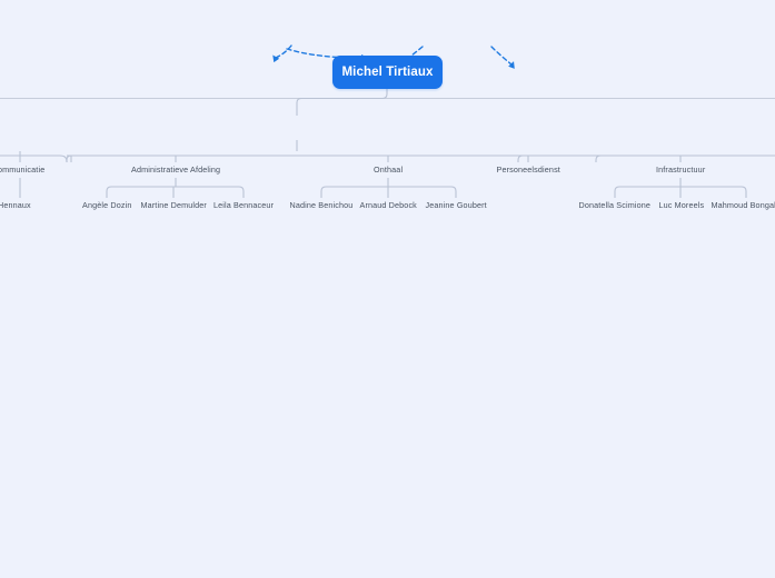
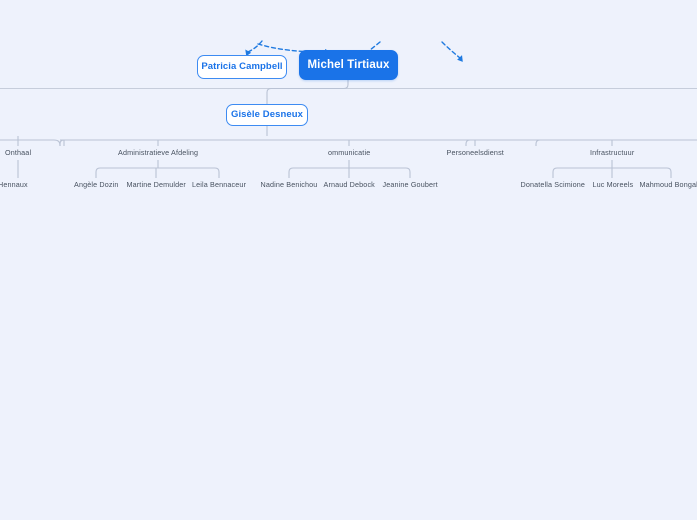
+ Patricia Campbell
  Michel Tirtiaux
+ Gisèle Desneux
- ommunicatie
+ Onthaal
  Hennaux
  Administratieve Afdeling
  Angèle Dozin
  Martine Demulder
  Leila Bennaceur
- Onthaal
+ ommunicatie
  Nadine Benichou
  Arnaud Debock
  Jeanine Goubert
  Personeelsdienst
  Infrastructuur
  Donatella Scimione
  Luc Moreels
  Mahmoud Bonga
